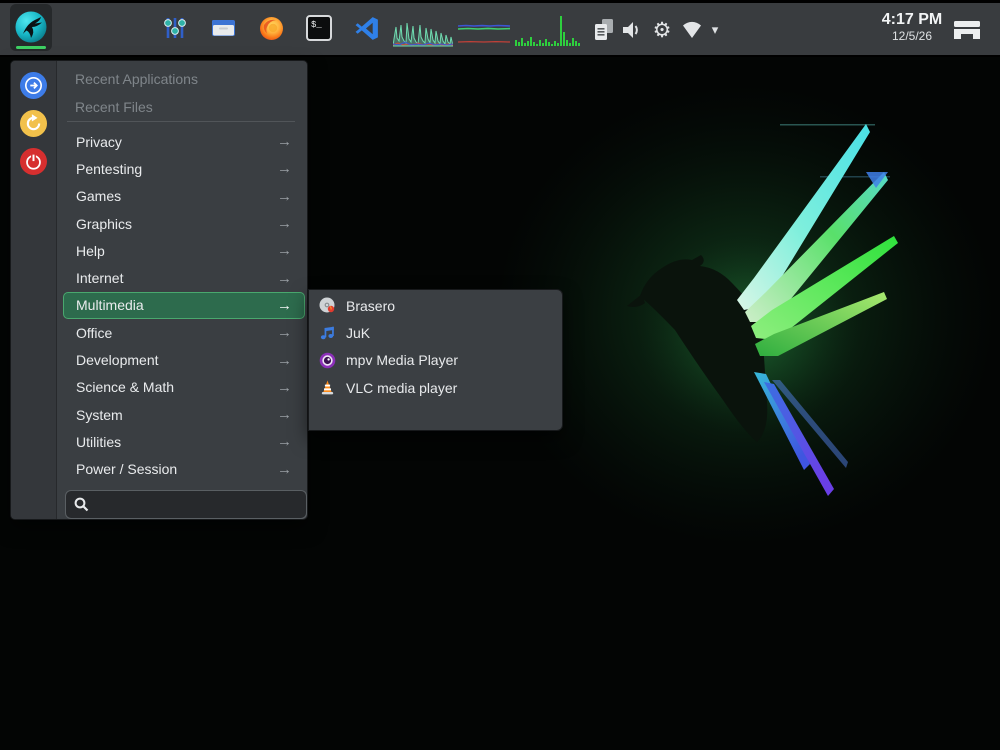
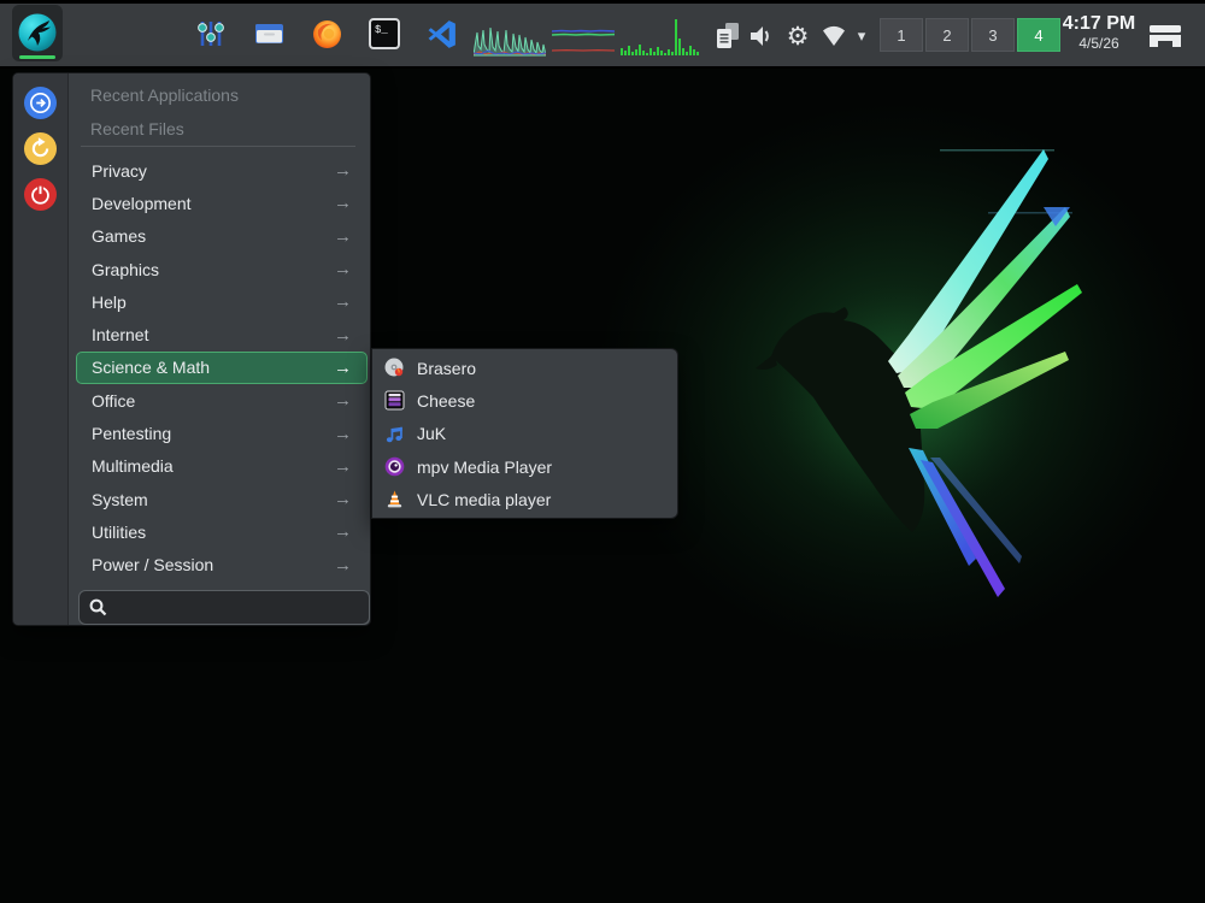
  $_
  ⚙
  ▾
+ 1
+ 2
+ 3
+ 4
  4:17 PM
- 12/5/26
+ 4/5/26
  Recent Applications
  Recent Files
  Privacy
  →
- Pentesting
+ Development
  →
  Games
  →
  Graphics
  →
  Help
  →
  Internet
  →
- Multimedia
+ Science & Math
  →
  Office
  →
- Development
+ Pentesting
  →
- Science & Math
+ Multimedia
  →
  System
  →
  Utilities
  →
  Power / Session
  →
  Brasero
+ Cheese
  JuK
  mpv Media Player
  VLC media player
